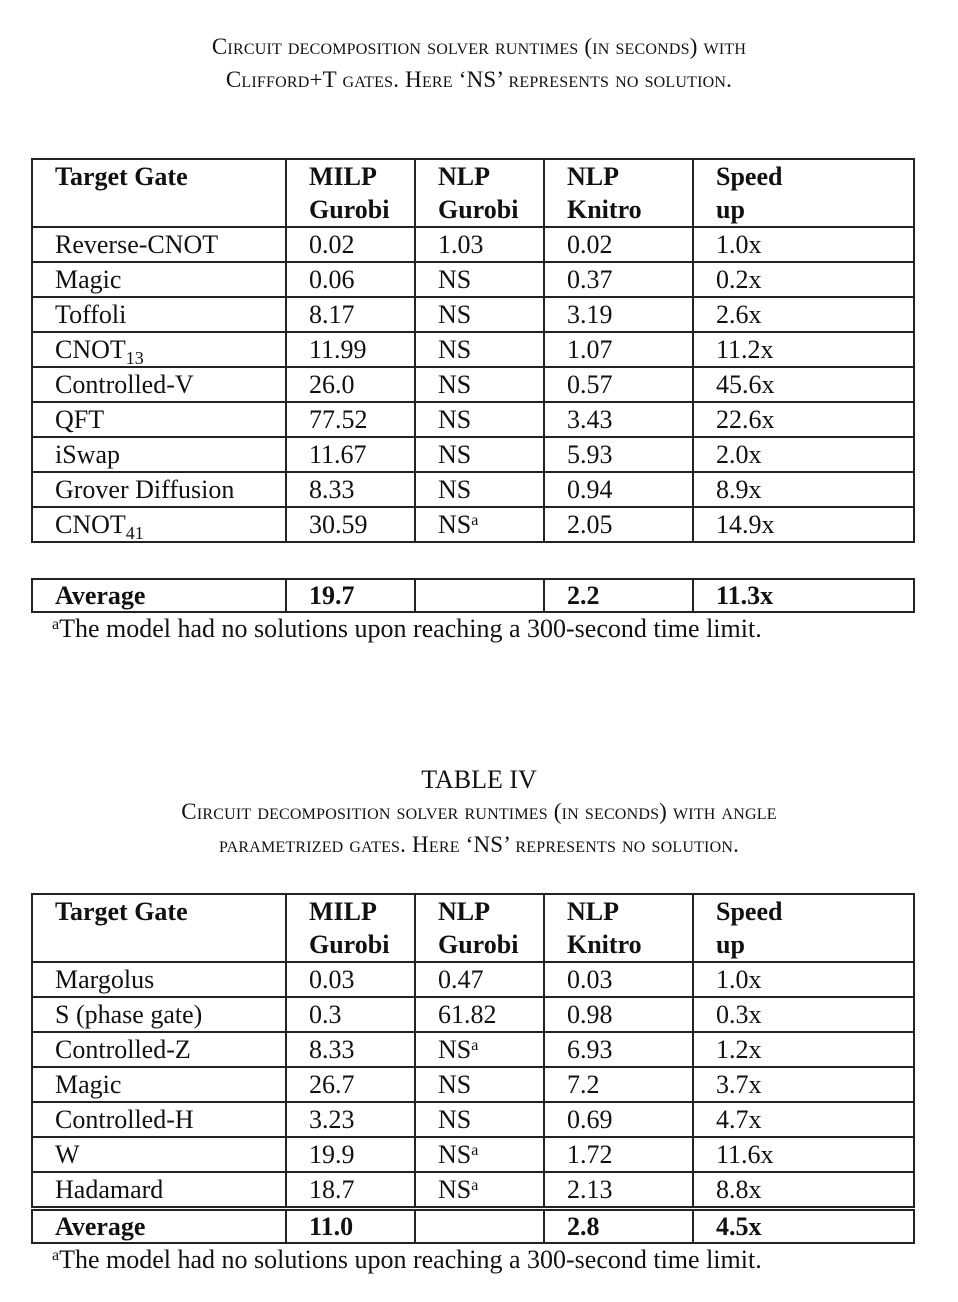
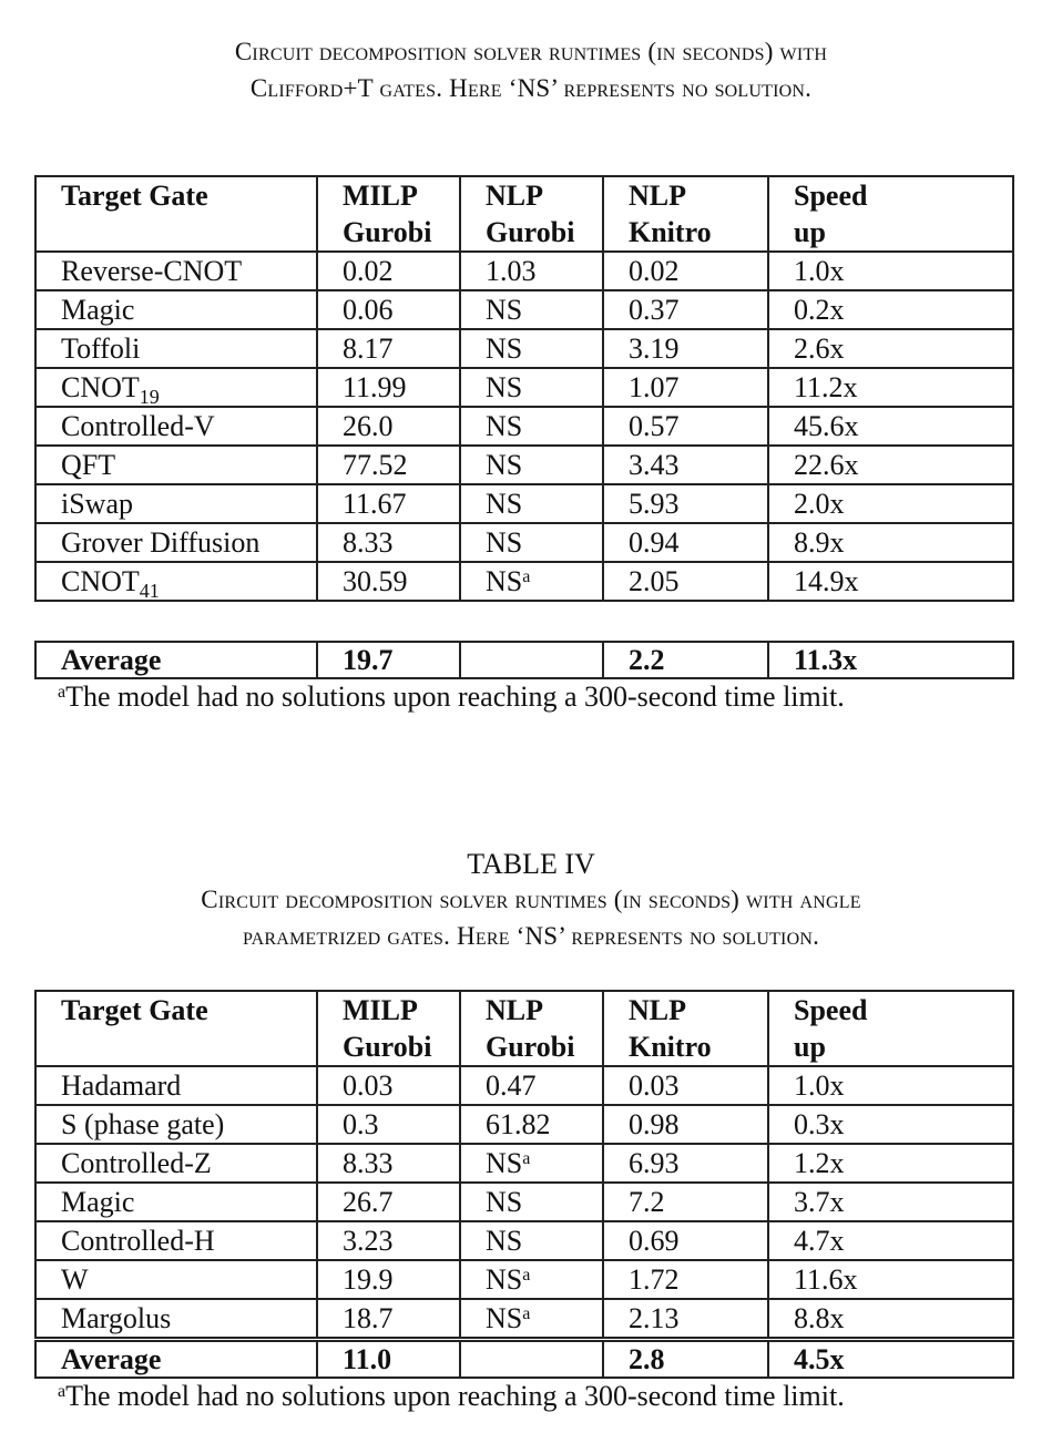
  Circuit decomposition solver runtimes (in seconds) with
  Clifford+T gates. Here ‘NS’ represents no solution.
  Target Gate	MILPGurobi	NLPGurobi	NLPKnitro	Speedup
  Reverse-CNOT	0.02	1.03	0.02	1.0x
  Magic	0.06	NS	0.37	0.2x
  Toffoli	8.17	NS	3.19	2.6x
- CNOT13	11.99	NS	1.07	11.2x
+ CNOT19	11.99	NS	1.07	11.2x
  Controlled-V	26.0	NS	0.57	45.6x
  QFT	77.52	NS	3.43	22.6x
  iSwap	11.67	NS	5.93	2.0x
  Grover Diffusion	8.33	NS	0.94	8.9x
  CNOT41	30.59	NSa	2.05	14.9x
  Average	19.7		2.2	11.3x
  aThe model had no solutions upon reaching a 300-second time limit.
  TABLE IV
  Circuit decomposition solver runtimes (in seconds) with angle
  parametrized gates. Here ‘NS’ represents no solution.
  Target Gate	MILPGurobi	NLPGurobi	NLPKnitro	Speedup
- Margolus	0.03	0.47	0.03	1.0x
+ Hadamard	0.03	0.47	0.03	1.0x
  S (phase gate)	0.3	61.82	0.98	0.3x
  Controlled-Z	8.33	NSa	6.93	1.2x
  Magic	26.7	NS	7.2	3.7x
  Controlled-H	3.23	NS	0.69	4.7x
  W	19.9	NSa	1.72	11.6x
- Hadamard	18.7	NSa	2.13	8.8x
+ Margolus	18.7	NSa	2.13	8.8x
  Average	11.0		2.8	4.5x
  aThe model had no solutions upon reaching a 300-second time limit.
